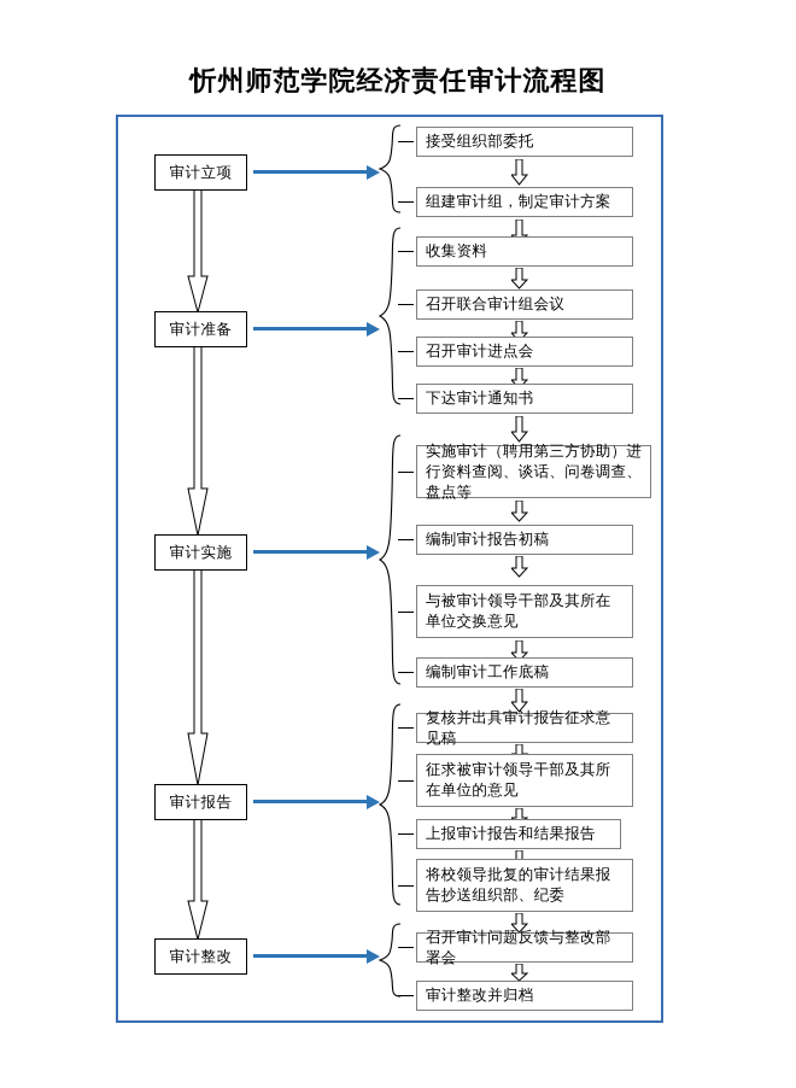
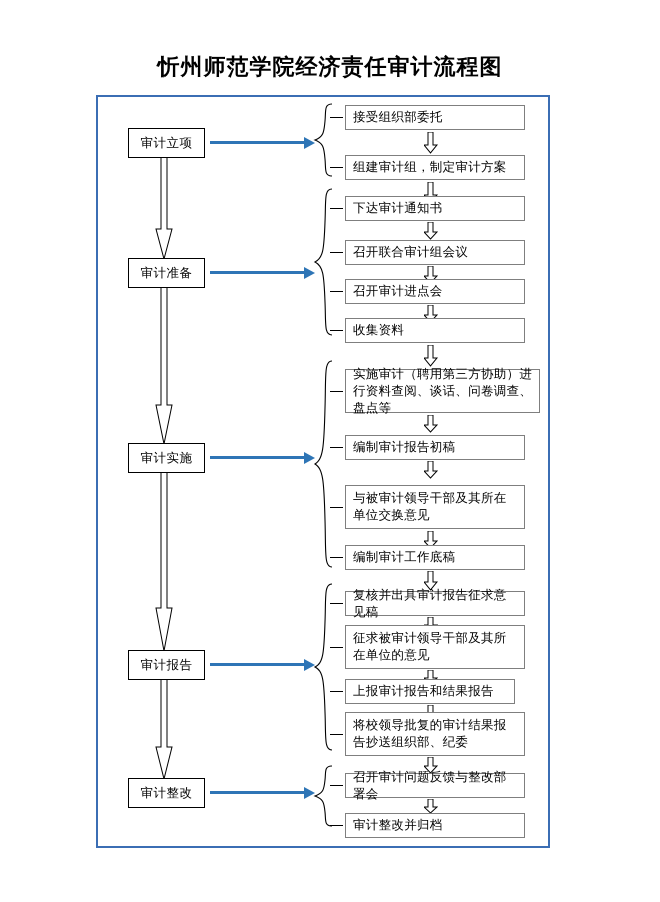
  忻州师范学院经济责任审计流程图
  审计立项
  审计准备
  审计实施
  审计报告
  审计整改
  接受组织部委托
  组建审计组，制定审计方案
- 收集资料
+ 下达审计通知书
  召开联合审计组会议
  召开审计进点会
- 下达审计通知书
+ 收集资料
  实施审计（聘用第三方协助）进行资料查阅、谈话、问卷调查、盘点等
  编制审计报告初稿
  与被审计领导干部及其所在单位交换意见
  编制审计工作底稿
  复核并出具审计报告征求意见稿
  征求被审计领导干部及其所在单位的意见
  上报审计报告和结果报告
  将校领导批复的审计结果报告抄送组织部、纪委
  召开审计问题反馈与整改部署会
  审计整改并归档
